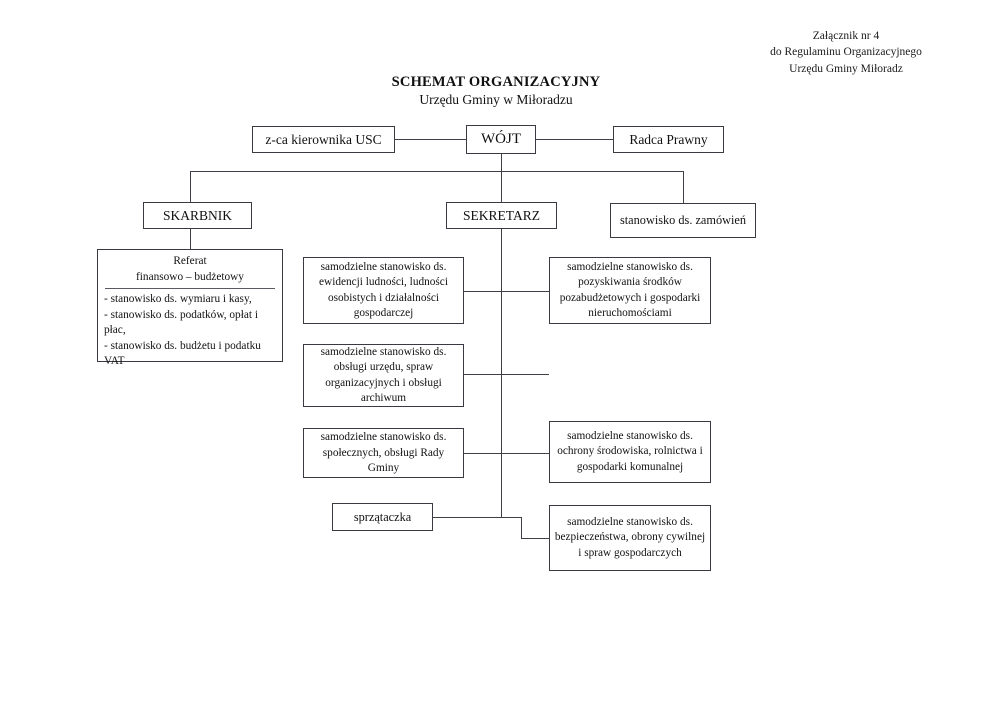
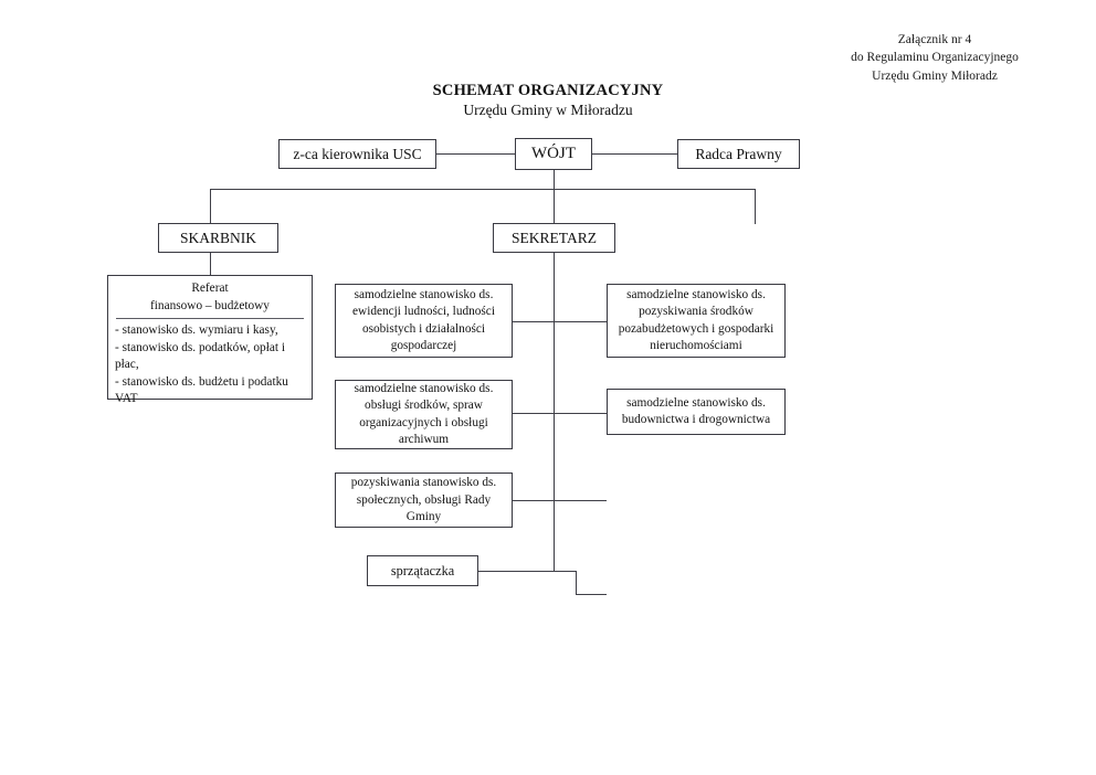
  Załącznik nr 4
  do Regulaminu Organizacyjnego
  Urzędu Gminy Miłoradz
  SCHEMAT ORGANIZACYJNY
  Urzędu Gminy w Miłoradzu
  z-ca kierownika USC
  WÓJT
  Radca Prawny
  SKARBNIK
  SEKRETARZ
- stanowisko ds. zamówień
  Referat
  finansowo – budżetowy
  - stanowisko ds. wymiaru i kasy,
  - stanowisko ds. podatków, opłat i płac,
  - stanowisko ds. budżetu i podatku VAT
  samodzielne stanowisko ds. ewidencji ludności, ludności osobistych i działalności gospodarczej
  samodzielne stanowisko ds. pozyskiwania środków pozabudżetowych i gospodarki nieruchomościami
- samodzielne stanowisko ds. obsługi urzędu, spraw organizacyjnych i obsługi archiwum
+ samodzielne stanowisko ds. obsługi środków, spraw organizacyjnych i obsługi archiwum
+ samodzielne stanowisko ds. budownictwa i drogownictwa
- samodzielne stanowisko ds. społecznych, obsługi Rady Gminy
+ pozyskiwania stanowisko ds. społecznych, obsługi Rady Gminy
- samodzielne stanowisko ds. ochrony środowiska, rolnictwa i gospodarki komunalnej
  sprzątaczka
- samodzielne stanowisko ds. bezpieczeństwa, obrony cywilnej i spraw gospodarczych
